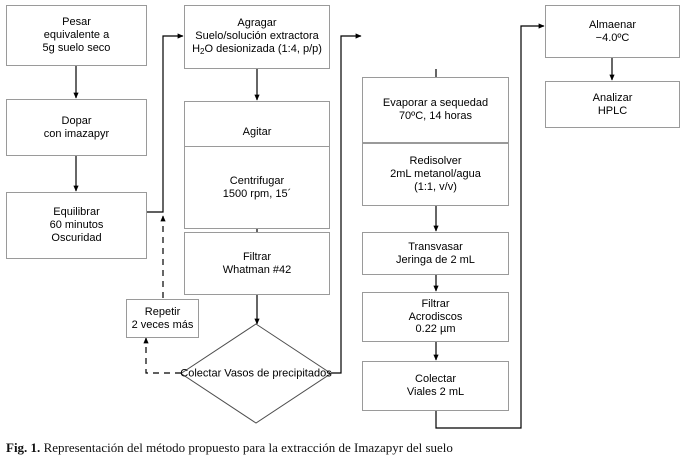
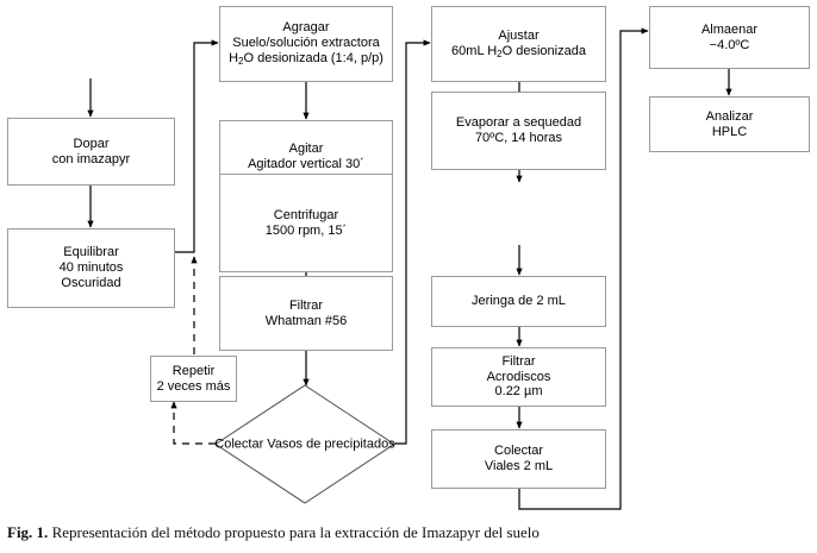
- Pesar
- equivalente a
- 5g suelo seco
  Dopar
  con imazapyr
  Equilibrar
- 60 minutos
+ 40 minutos
  Oscuridad
  Agragar
  Suelo/solución extractora
  H2O desionizada (1:4, p/p)
  Agitar
+ Agitador vertical 30´
  Centrifugar
  1500 rpm, 15´
  Filtrar
- Whatman #42
+ Whatman #56
  Repetir
  2 veces más
  Colectar Vasos de precipitados
+ Ajustar
+ 60mL H2O desionizada
  Evaporar a sequedad
  70ºC, 14 horas
- Redisolver
- 2mL metanol/agua
- (1:1, v/v)
- Transvasar
  Jeringa de 2 mL
  Filtrar
  Acrodiscos
  0.22 µm
  Colectar
  Viales 2 mL
  Almaenar
  −4.0ºC
  Analizar
  HPLC
  Fig. 1. Representación del método propuesto para la extracción de Imazapyr del suelo
